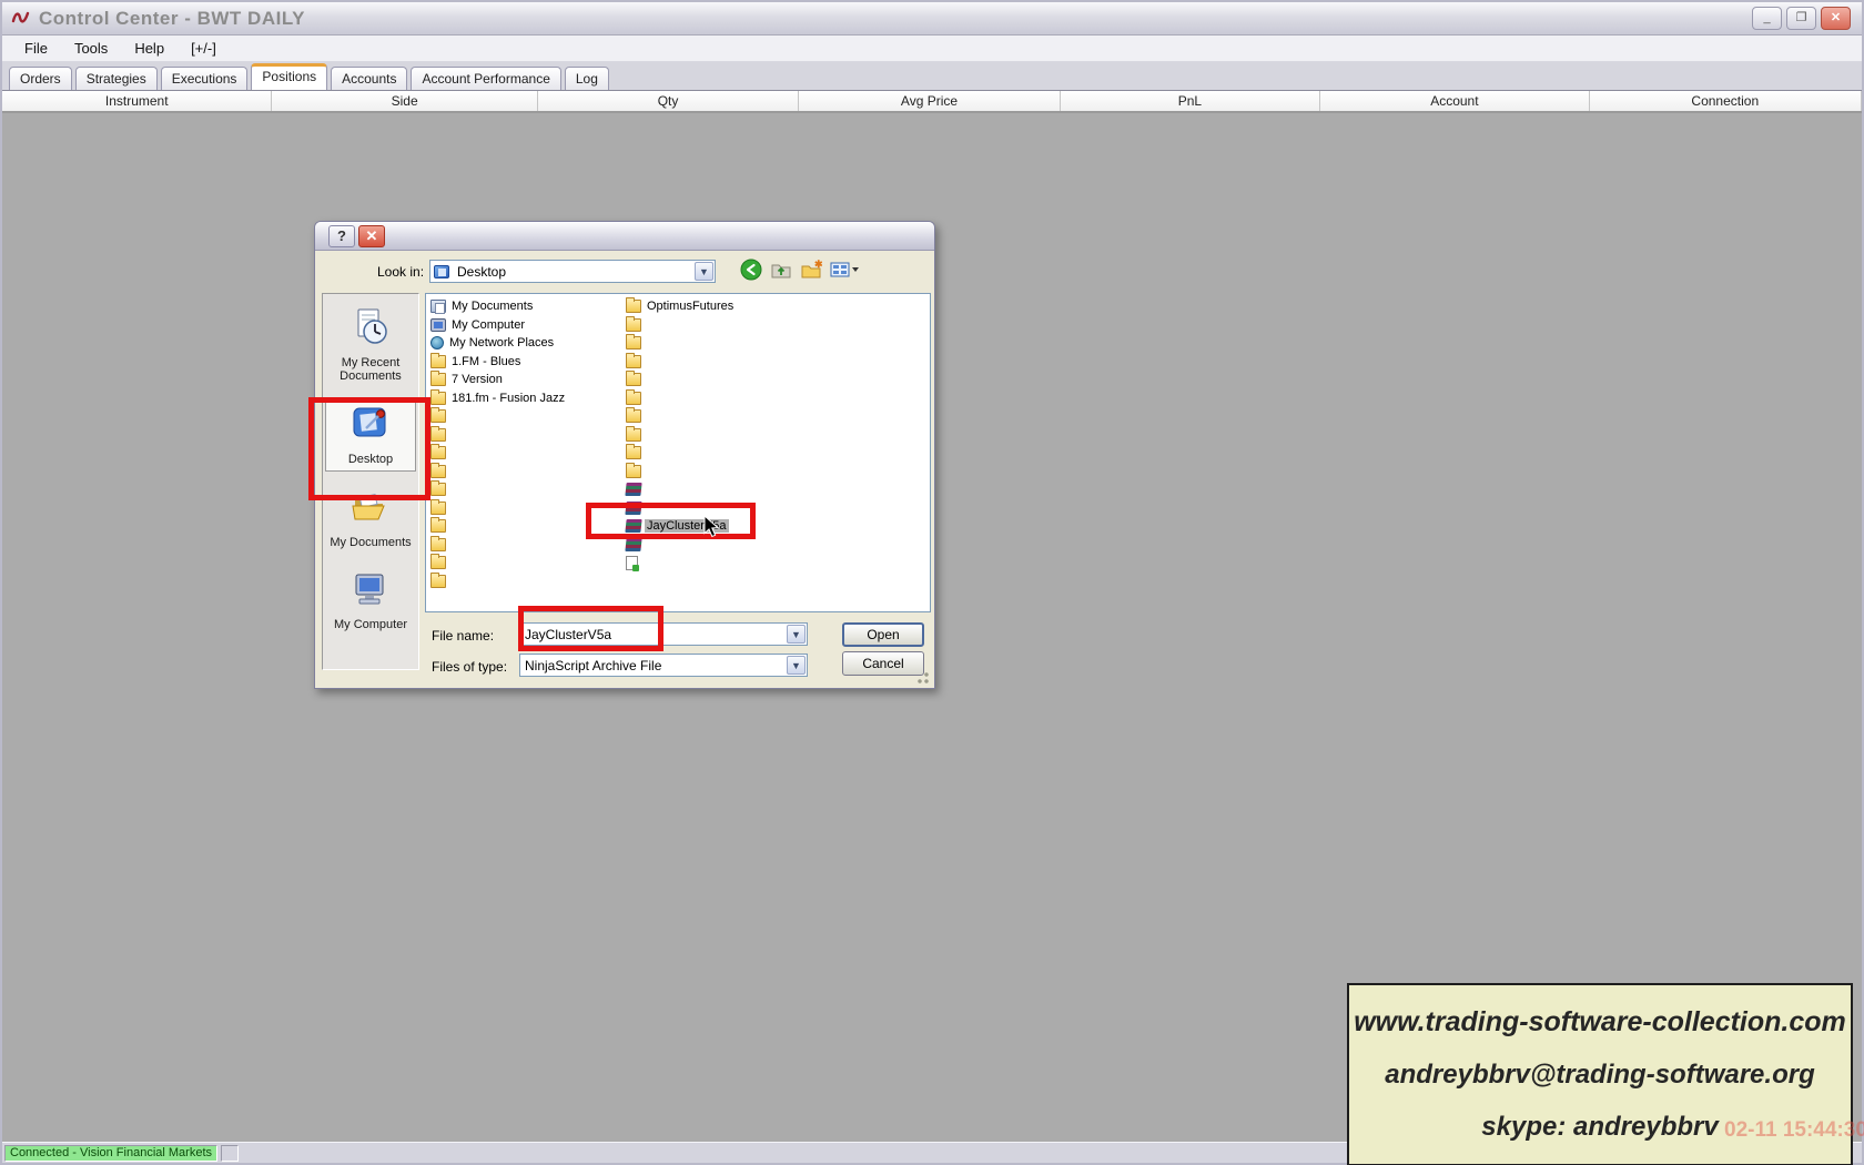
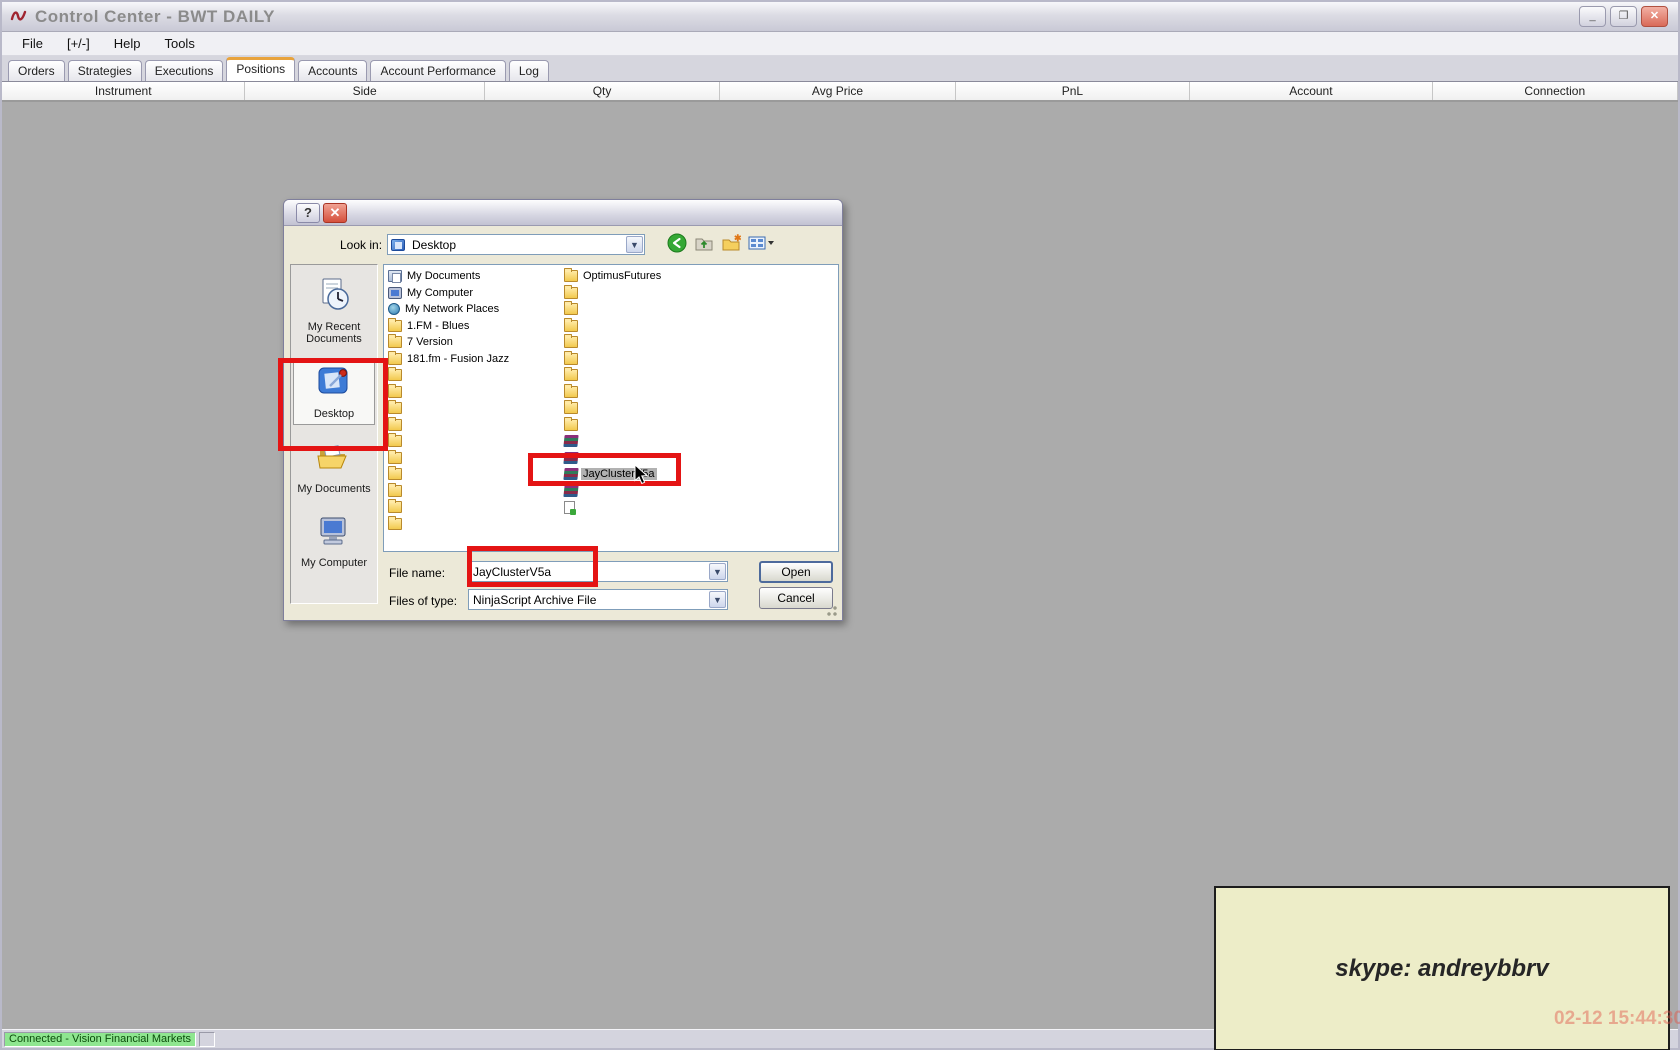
  Control Center - BWT DAILY
  _
  ❐
  ✕
  File
- Tools
+ [+/-]
  Help
- [+/-]
+ Tools
  Orders
  Strategies
  Executions
  Positions
  Accounts
  Account Performance
  Log
  Instrument
  Side
  Qty
  Avg Price
  PnL
  Account
  Connection
  ?
  ✕
  Look in:
  Desktop
  ▼
  ✱
  My Recent Documents
  Desktop
  My Documents
  My Computer
  My Documents
  My Computer
  My Network Places
  1.FM - Blues
  7 Version
  181.fm - Fusion Jazz
  OptimusFutures
  JayClustera
  File name:
  JayClusterV5a
  ▼
  Open
  Files of type:
  NinjaScript Archive File
  ▼
  Cancel
- www.trading-software-collection.com
- andreybbrv@trading-software.org
  skype: andreybbrv
- 02-11 15:44:30
+ 02-12 15:44:30
  Connected - Vision Financial Markets
